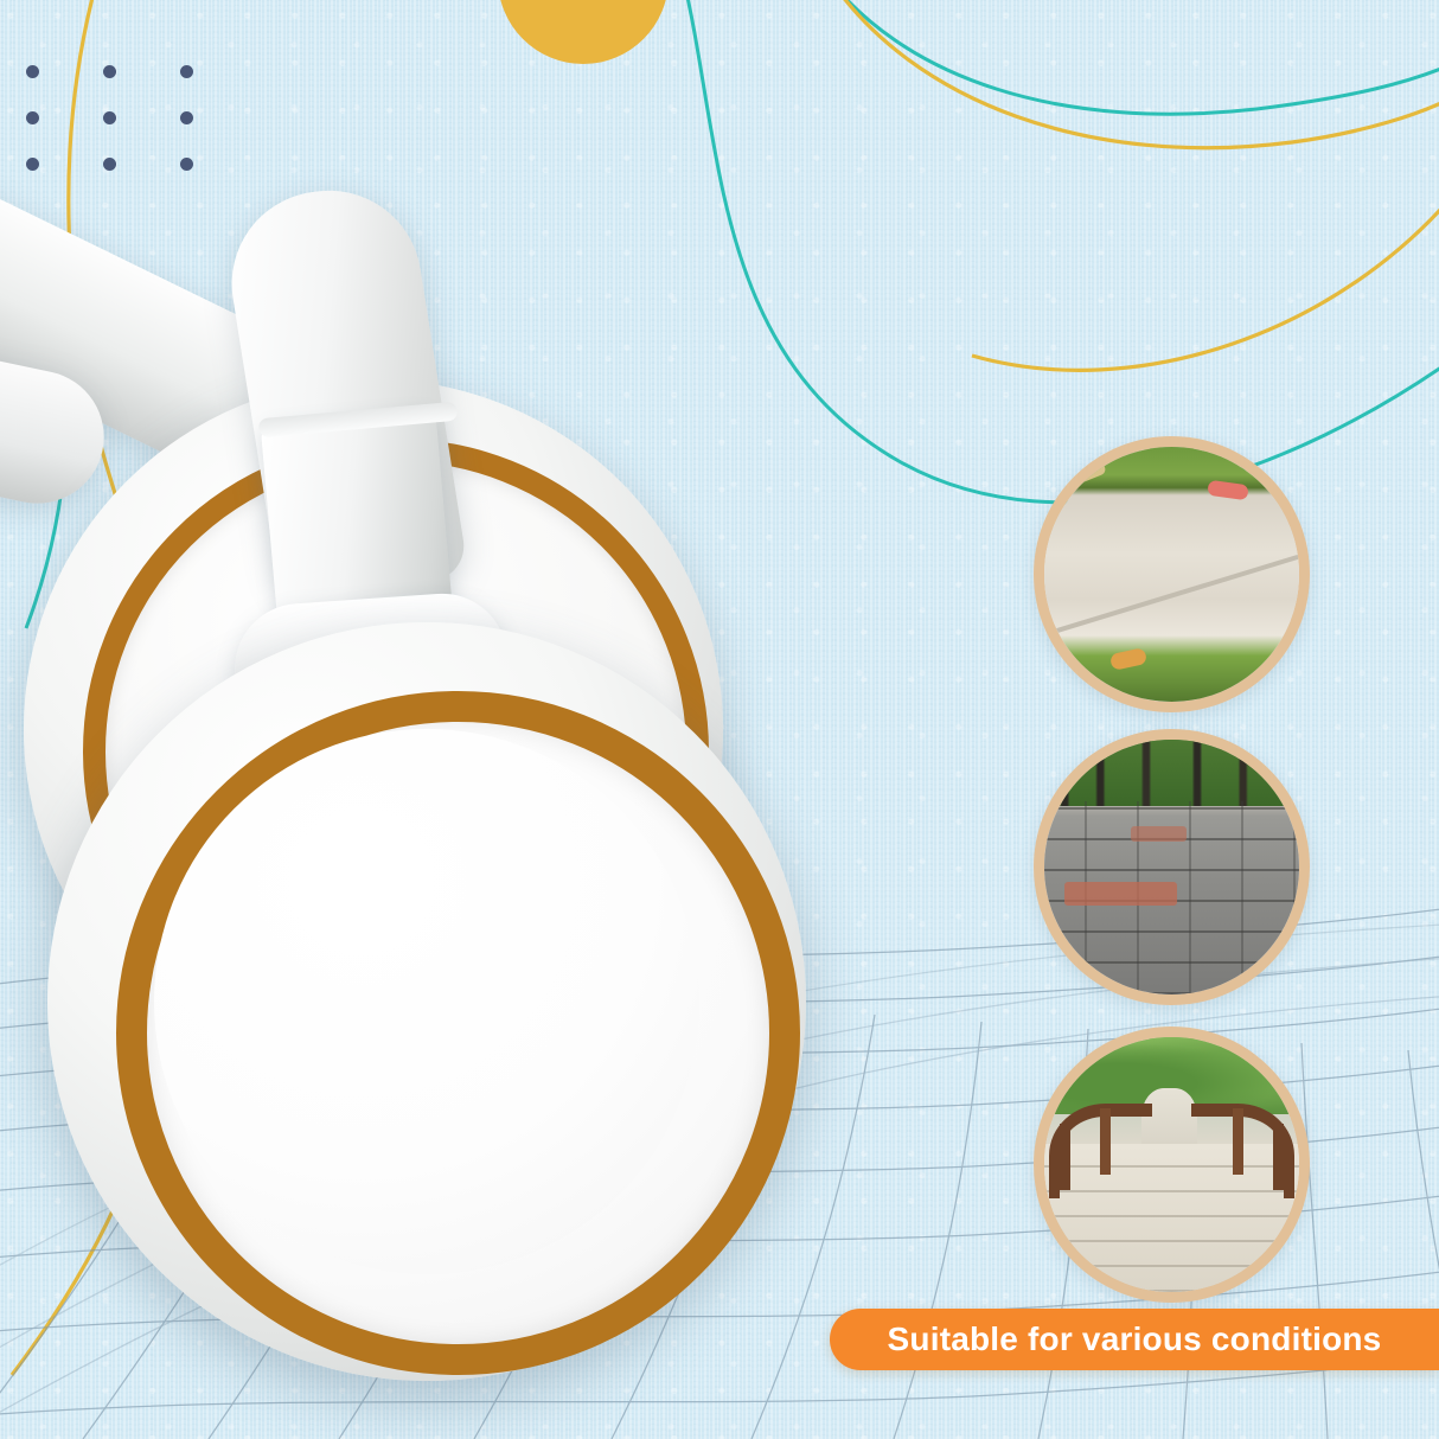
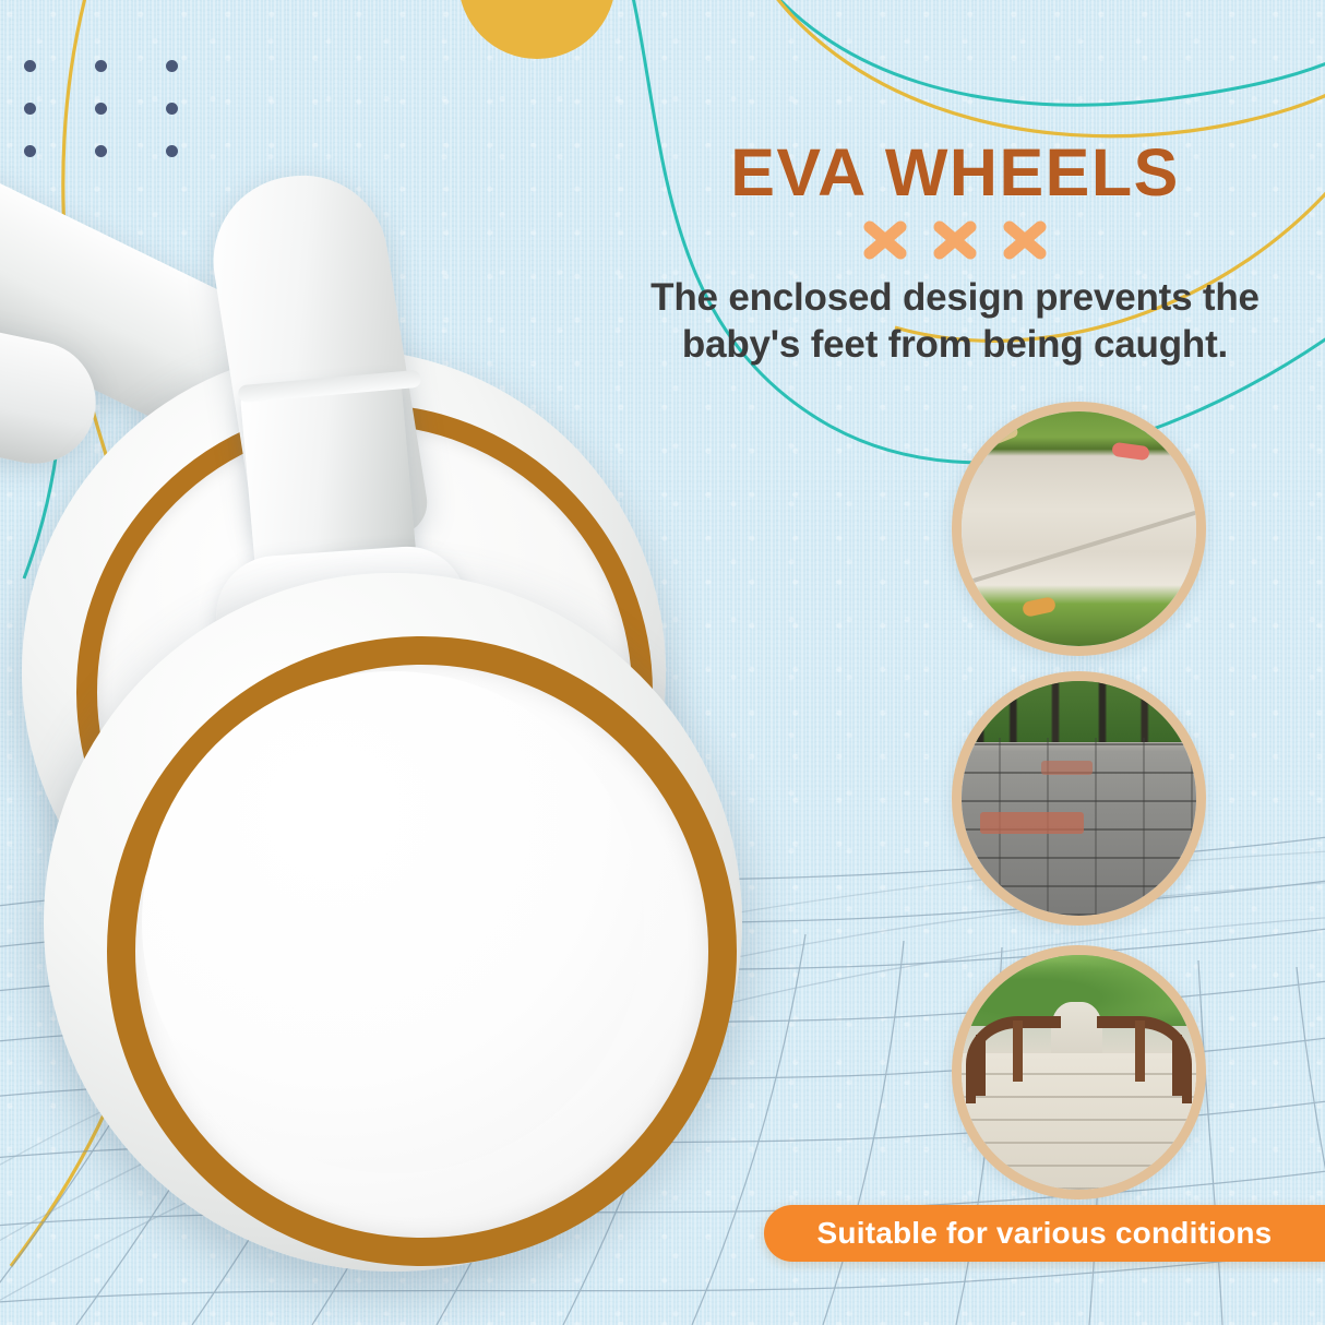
+ EVA WHEELS
+ The enclosed design prevents the
+ baby's feet from being caught.
  Suitable for various conditions
